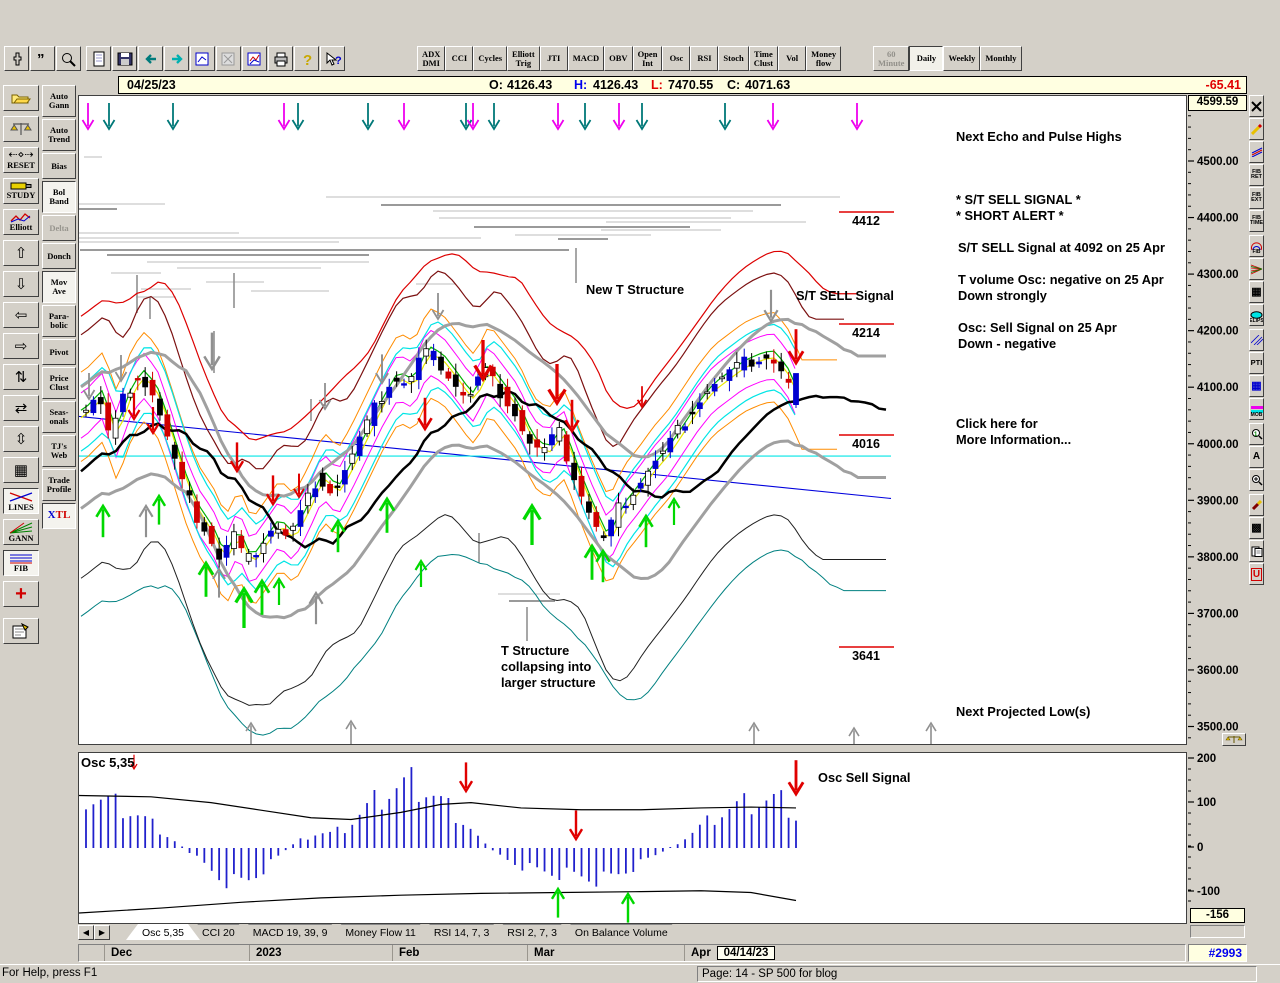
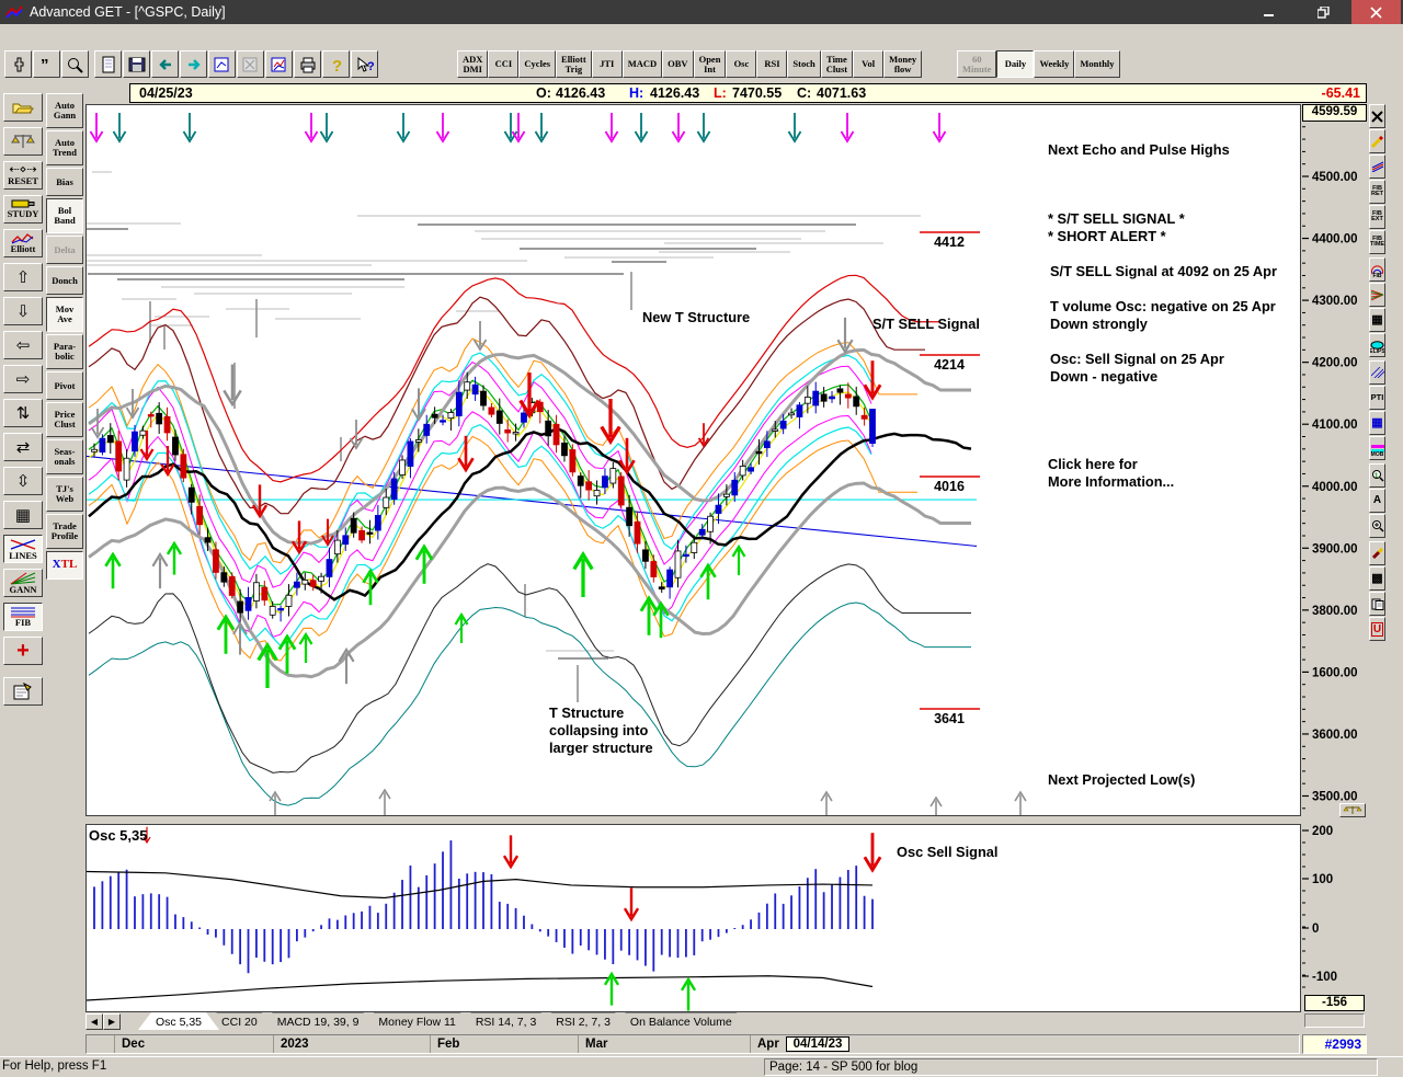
+ Advanced GET - [^GSPC, Daily]
  ”
  ?
  ?
  ADX
  DMI
  CCI
  Cycles
  Elliott
  Trig
  JTI
  MACD
  OBV
  Open
  Int
  Osc
  RSI
  Stoch
  Time
  Clust
  Vol
  Money
  flow
  60
  Minute
  Daily
  Weekly
  Monthly
  04/25/23
  O:
  4126.43
  H:
  4126.43
  L:
  7470.55
  C:
  4071.63
  -65.41
  4412
  4214
  4016
  3641
  Next Echo and Pulse Highs
  * S/T SELL SIGNAL *
  * SHORT ALERT *
  S/T SELL Signal at 4092 on 25 Apr
  T volume Osc: negative on 25 Apr
  Down strongly
  Osc: Sell Signal on 25 Apr
  Down - negative
  Click here for
  More Information...
  New T Structure
  S/T SELL Signal
  T Structure
  collapsing into
  larger structure
  Next Projected Low(s)
  4599.59
  4500.00
  4400.00
  4300.00
  4200.00
  4100.00
  4000.00
  3900.00
  3800.00
- 3700.00
+ 1600.00
  3600.00
  3500.00
  ▦
  PTI
  ▦
  A
  ▩
  U
  Osc 5,35
  Osc Sell Signal
  200
  100
  0
  -100
  -156
  ◀
  ▶
  Osc 5,35
  CCI 20
  MACD 19, 39, 9
  Money Flow 11
  RSI 14, 7, 3
  RSI 2, 7, 3
  On Balance Volume
  04/14/23
  Dec
  2023
  Feb
  Mar
  Apr
  #2993
  For Help, press F1
  Page: 14 - SP 500 for blog
  ⇠⋄⇢
  RESET
  STUDY
  Elliott
  ⇧
  ⇩
  ⇦
  ⇨
  ⇅
  ⇄
  ⇳
  ▦
  LINES
  GANN
  FIB
  +
  Auto
  Gann
  Auto
  Trend
  Bias
  Bol
  Band
  Delta
  Donch
  Mov
  Ave
  Para-
  bolic
  Pivot
  Price
  Clust
  Seas-
  onals
  TJ's
  Web
  Trade
  Profile
  XTL
